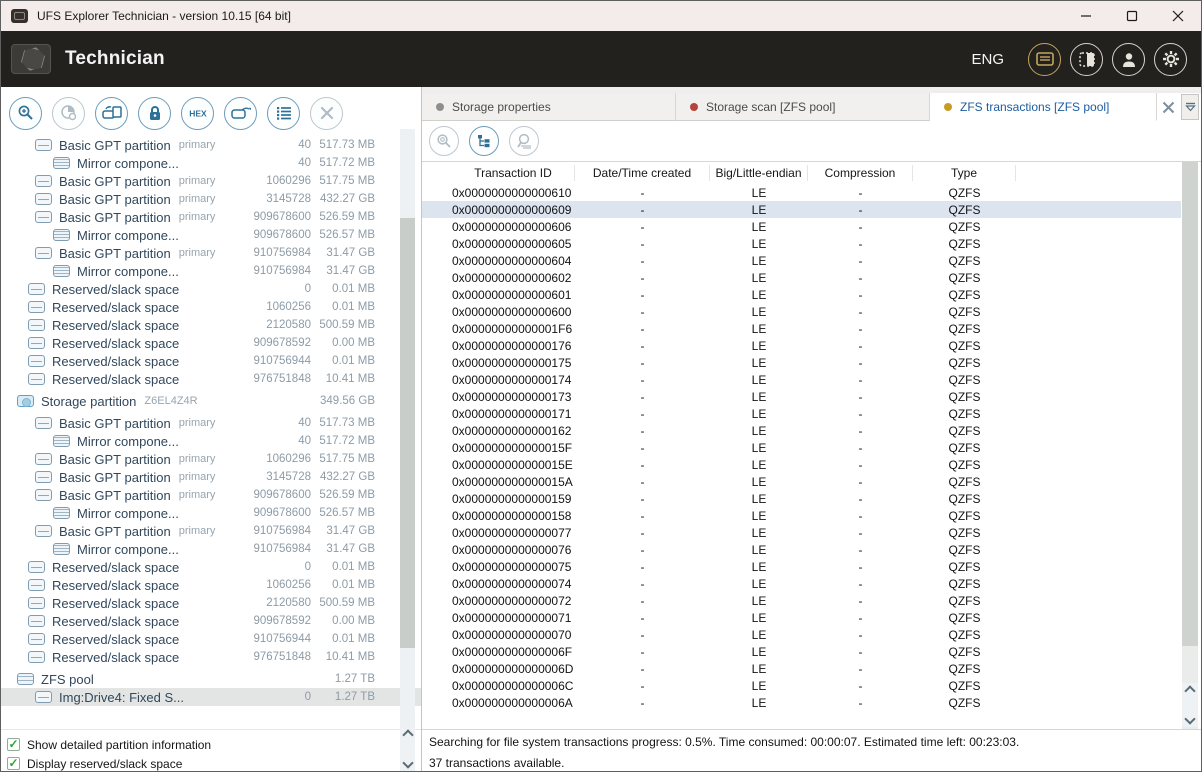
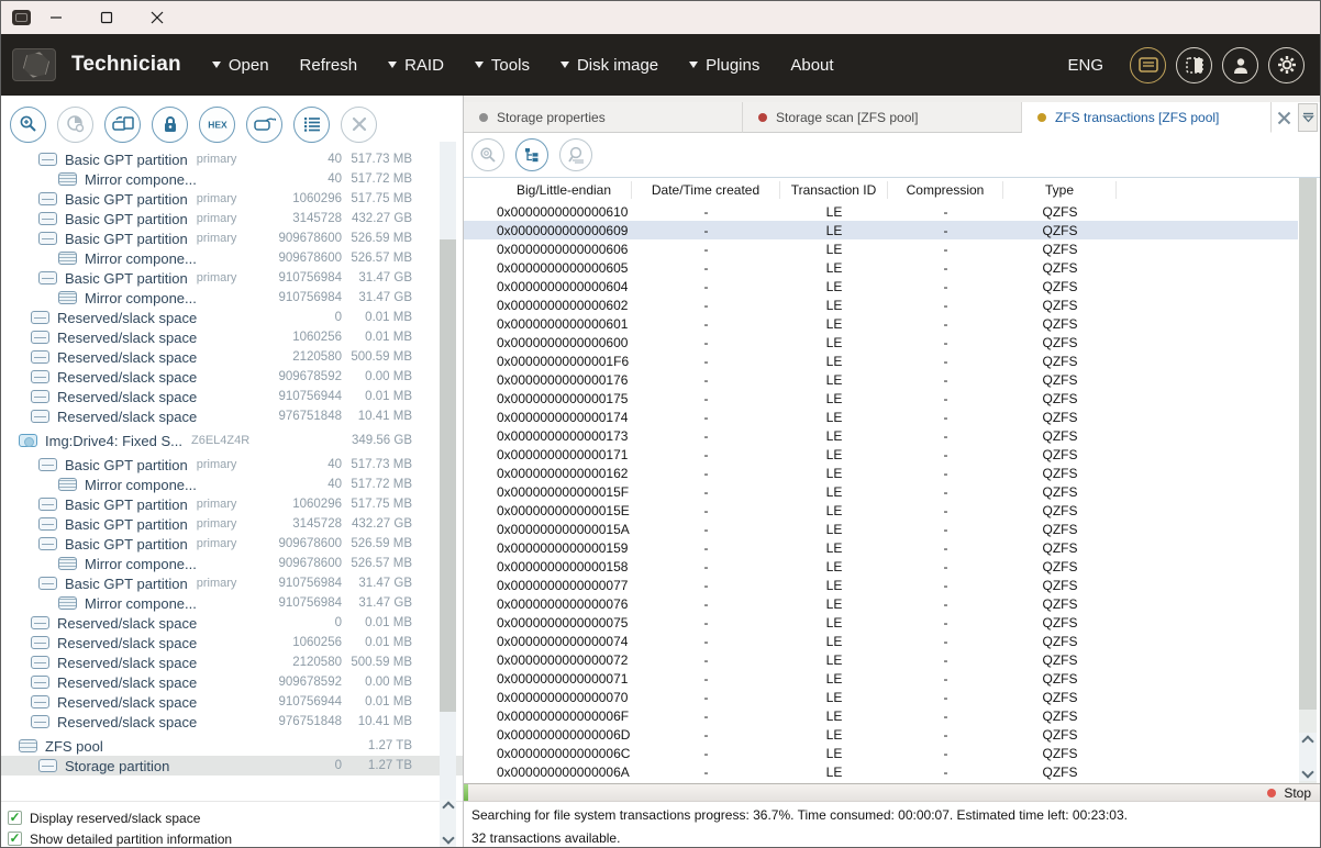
- UFS Explorer Technician - version 10.15 [64 bit]
  Technician
+ Open
+ Refresh
+ RAID
+ Tools
+ Disk image
+ Plugins
+ About
  ENG
  HEX
  Basic GPT partition
  primary
  40
  517.73 MB
  Mirror compone...
  40
  517.72 MB
  Basic GPT partition
  primary
  1060296
  517.75 MB
  Basic GPT partition
  primary
  3145728
  432.27 GB
  Basic GPT partition
  primary
  909678600
  526.59 MB
  Mirror compone...
  909678600
  526.57 MB
  Basic GPT partition
  primary
  910756984
  31.47 GB
  Mirror compone...
  910756984
  31.47 GB
  Reserved/slack space
  0
  0.01 MB
  Reserved/slack space
  1060256
  0.01 MB
  Reserved/slack space
  2120580
  500.59 MB
  Reserved/slack space
  909678592
  0.00 MB
  Reserved/slack space
  910756944
  0.01 MB
  Reserved/slack space
  976751848
  10.41 MB
- Storage partition
+ Img:Drive4: Fixed S...
  Z6EL4Z4R
  349.56 GB
  Basic GPT partition
  primary
  40
  517.73 MB
  Mirror compone...
  40
  517.72 MB
  Basic GPT partition
  primary
  1060296
  517.75 MB
  Basic GPT partition
  primary
  3145728
  432.27 GB
  Basic GPT partition
  primary
  909678600
  526.59 MB
  Mirror compone...
  909678600
  526.57 MB
  Basic GPT partition
  primary
  910756984
  31.47 GB
  Mirror compone...
  910756984
  31.47 GB
  Reserved/slack space
  0
  0.01 MB
  Reserved/slack space
  1060256
  0.01 MB
  Reserved/slack space
  2120580
  500.59 MB
  Reserved/slack space
  909678592
  0.00 MB
  Reserved/slack space
  910756944
  0.01 MB
  Reserved/slack space
  976751848
  10.41 MB
  ZFS pool
  1.27 TB
- Img:Drive4: Fixed S...
+ Storage partition
  0
  1.27 TB
  ✓
- Show detailed partition information
+ Display reserved/slack space
  ✓
- Display reserved/slack space
+ Show detailed partition information
  Storage properties
  Storage scan [ZFS pool]
  ZFS transactions [ZFS pool]
- Transaction ID
+ Big/Little-endian
  Date/Time created
- Big/Little-endian
+ Transaction ID
  Compression
  Type
  0x0000000000000610
  -
  LE
  -
  QZFS
  0x0000000000000609
  -
  LE
  -
  QZFS
  0x0000000000000606
  -
  LE
  -
  QZFS
  0x0000000000000605
  -
  LE
  -
  QZFS
  0x0000000000000604
  -
  LE
  -
  QZFS
  0x0000000000000602
  -
  LE
  -
  QZFS
  0x0000000000000601
  -
  LE
  -
  QZFS
  0x0000000000000600
  -
  LE
  -
  QZFS
  0x00000000000001F6
  -
  LE
  -
  QZFS
  0x0000000000000176
  -
  LE
  -
  QZFS
  0x0000000000000175
  -
  LE
  -
  QZFS
  0x0000000000000174
  -
  LE
  -
  QZFS
  0x0000000000000173
  -
  LE
  -
  QZFS
  0x0000000000000171
  -
  LE
  -
  QZFS
  0x0000000000000162
  -
  LE
  -
  QZFS
  0x000000000000015F
  -
  LE
  -
  QZFS
  0x000000000000015E
  -
  LE
  -
  QZFS
  0x000000000000015A
  -
  LE
  -
  QZFS
  0x0000000000000159
  -
  LE
  -
  QZFS
  0x0000000000000158
  -
  LE
  -
  QZFS
  0x0000000000000077
  -
  LE
  -
  QZFS
  0x0000000000000076
  -
  LE
  -
  QZFS
  0x0000000000000075
  -
  LE
  -
  QZFS
  0x0000000000000074
  -
  LE
  -
  QZFS
  0x0000000000000072
  -
  LE
  -
  QZFS
  0x0000000000000071
  -
  LE
  -
  QZFS
  0x0000000000000070
  -
  LE
  -
  QZFS
  0x000000000000006F
  -
  LE
  -
  QZFS
  0x000000000000006D
  -
  LE
  -
  QZFS
  0x000000000000006C
  -
  LE
  -
  QZFS
  0x000000000000006A
  -
  LE
  -
  QZFS
+ Stop
- Searching for file system transactions progress: 0.5%. Time consumed: 00:00:07. Estimated time left: 00:23:03.
+ Searching for file system transactions progress: 36.7%. Time consumed: 00:00:07. Estimated time left: 00:23:03.
- 37 transactions available.
+ 32 transactions available.
